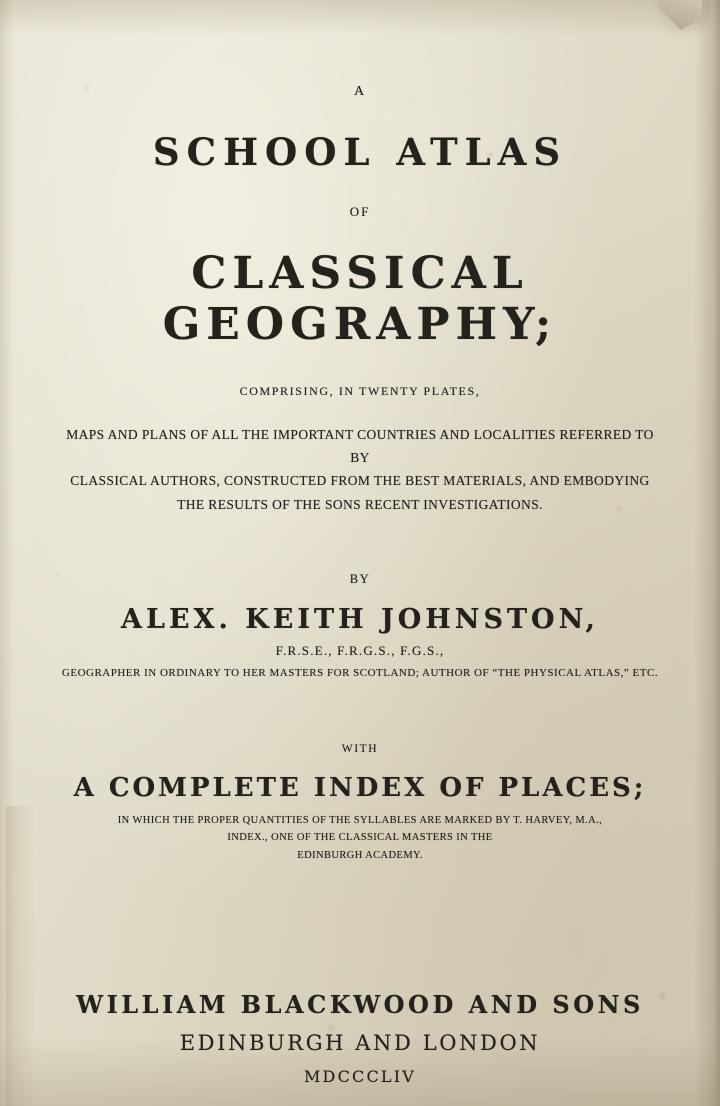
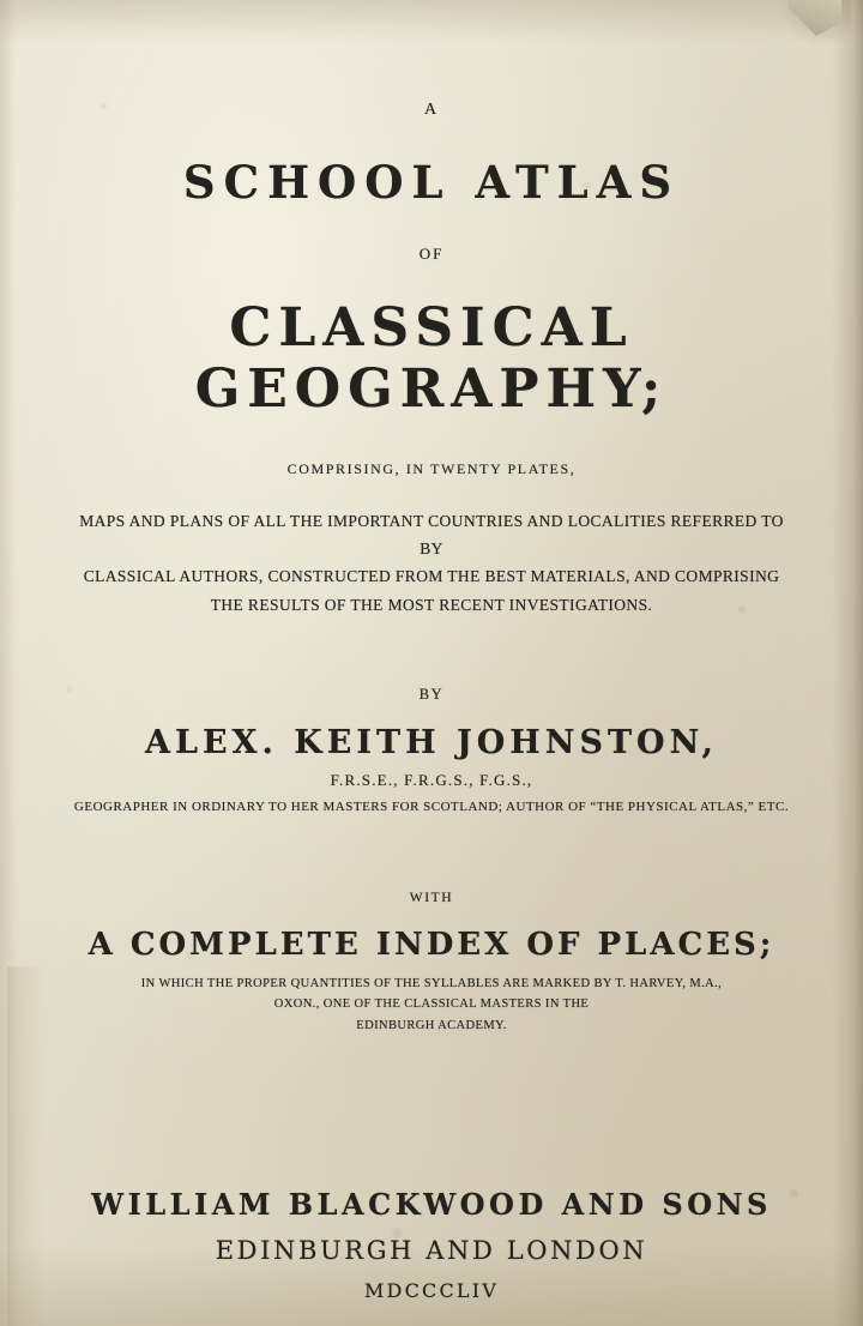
  A
  SCHOOL ATLAS
  OF
  CLASSICAL GEOGRAPHY;
  COMPRISING, IN TWENTY PLATES,
  MAPS AND PLANS OF ALL THE IMPORTANT COUNTRIES AND LOCALITIES REFERRED TO BY
- CLASSICAL AUTHORS, CONSTRUCTED FROM THE BEST MATERIALS, AND EMBODYING
+ CLASSICAL AUTHORS, CONSTRUCTED FROM THE BEST MATERIALS, AND COMPRISING
- THE RESULTS OF THE SONS RECENT INVESTIGATIONS.
+ THE RESULTS OF THE MOST RECENT INVESTIGATIONS.
  BY
  ALEX. KEITH JOHNSTON,
  F.R.S.E., F.R.G.S., F.G.S.,
  GEOGRAPHER IN ORDINARY TO HER MASTERS FOR SCOTLAND; AUTHOR OF “THE PHYSICAL ATLAS,” ETC.
  WITH
  A COMPLETE INDEX OF PLACES;
  IN WHICH THE PROPER QUANTITIES OF THE SYLLABLES ARE MARKED BY T. HARVEY, M.A.,
- INDEX., ONE OF THE CLASSICAL MASTERS IN THE
+ OXON., ONE OF THE CLASSICAL MASTERS IN THE
  EDINBURGH ACADEMY.
  WILLIAM BLACKWOOD AND SONS
  EDINBURGH AND LONDON
  MDCCCLIV
